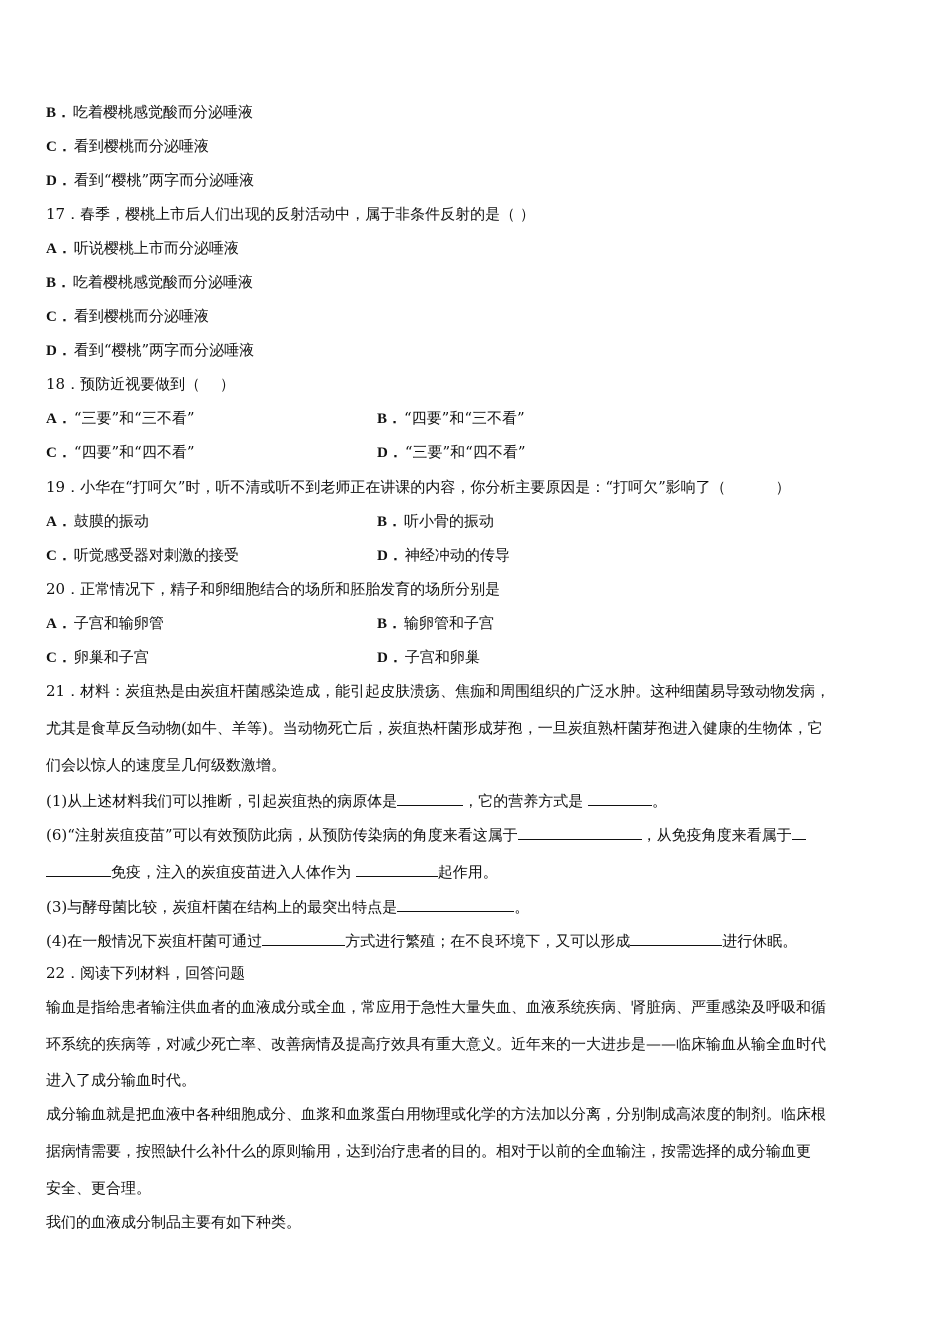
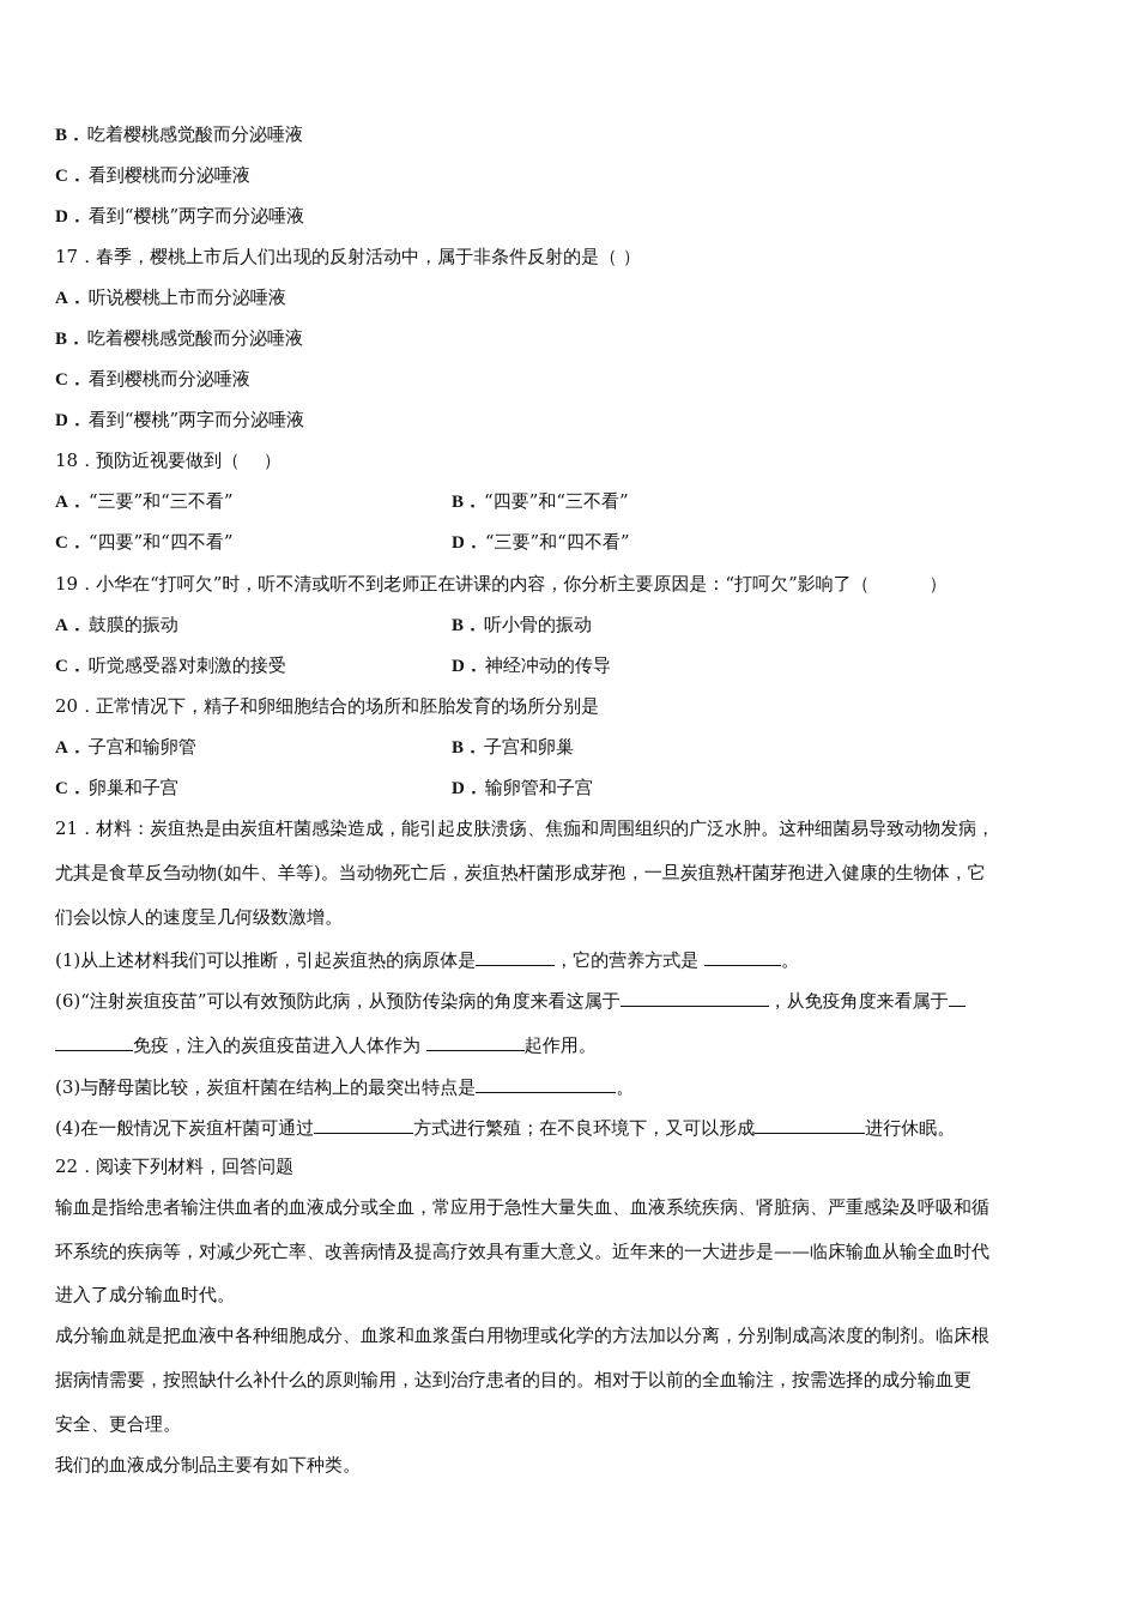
  B． 吃着樱桃感觉酸而分泌唾液
  C． 看到樱桃而分泌唾液
  D． 看到“樱桃”两字而分泌唾液
  17．春季，樱桃上市后人们出现的反射活动中，属于非条件反射的是（ ）
  A． 听说樱桃上市而分泌唾液
  B． 吃着樱桃感觉酸而分泌唾液
  C． 看到樱桃而分泌唾液
  D． 看到“樱桃”两字而分泌唾液
  18．预防近视要做到（ ）
  A． “三要”和“三不看”
  B． “四要”和“三不看”
  C． “四要”和“四不看”
  D． “三要”和“四不看”
  19．小华在“打呵欠”时，听不清或听不到老师正在讲课的内容，你分析主要原因是：“打呵欠”影响了（ ）
  A． 鼓膜的振动
  B． 听小骨的振动
  C． 听觉感受器对刺激的接受
  D． 神经冲动的传导
  20．正常情况下，精子和卵细胞结合的场所和胚胎发育的场所分别是
  A． 子宫和输卵管
- B． 输卵管和子宫
+ B． 子宫和卵巢
  C． 卵巢和子宫
- D． 子宫和卵巢
+ D． 输卵管和子宫
  21．材料：炭疽热是由炭疽杆菌感染造成，能引起皮肤溃疡、焦痂和周围组织的广泛水肿。这种细菌易导致动物发病，
  尤其是食草反刍动物(如牛、羊等)。当动物死亡后，炭疽热杆菌形成芽孢，一旦炭疽熟杆菌芽孢进入健康的生物体，它
  们会以惊人的速度呈几何级数激增。
  (1)从上述材料我们可以推断，引起炭疽热的病原体是 ，它的营养方式是 。
  (6)“注射炭疽疫苗”可以有效预防此病，从预防传染病的角度来看这属于 ，从免疫角度来看属于
  免疫，注入的炭疽疫苗进入人体作为 起作用。
  (3)与酵母菌比较，炭疽杆菌在结构上的最突出特点是 。
  (4)在一般情况下炭疽杆菌可通过 方式进行繁殖；在不良环境下，又可以形成 进行休眠。
  22．阅读下列材料，回答问题
  输血是指给患者输注供血者的血液成分或全血，常应用于急性大量失血、血液系统疾病、肾脏病、严重感染及呼吸和循
  环系统的疾病等，对减少死亡率、改善病情及提高疗效具有重大意义。近年来的一大进步是——临床输血从输全血时代
  进入了成分输血时代。
  成分输血就是把血液中各种细胞成分、血浆和血浆蛋白用物理或化学的方法加以分离，分别制成高浓度的制剂。临床根
  据病情需要，按照缺什么补什么的原则输用，达到治疗患者的目的。相对于以前的全血输注，按需选择的成分输血更
  安全、更合理。
  我们的血液成分制品主要有如下种类。
